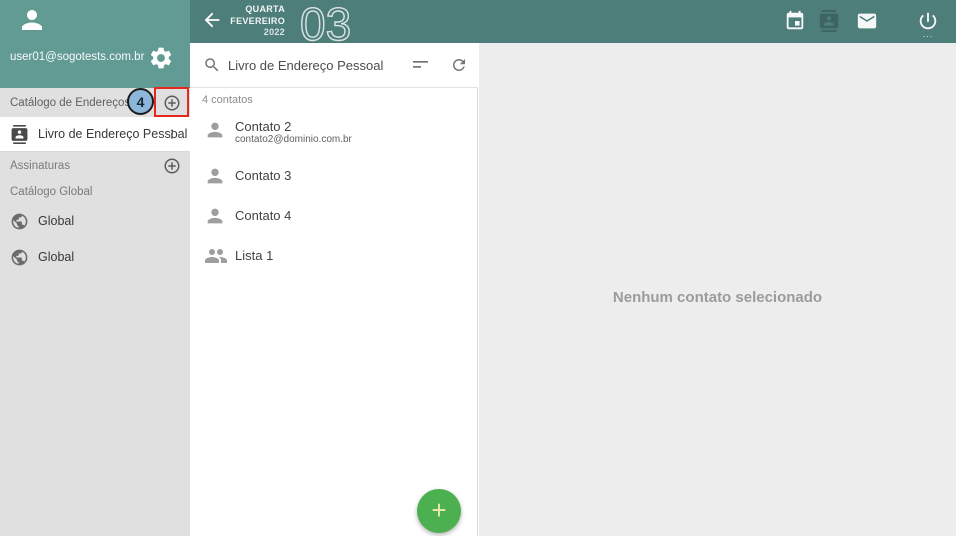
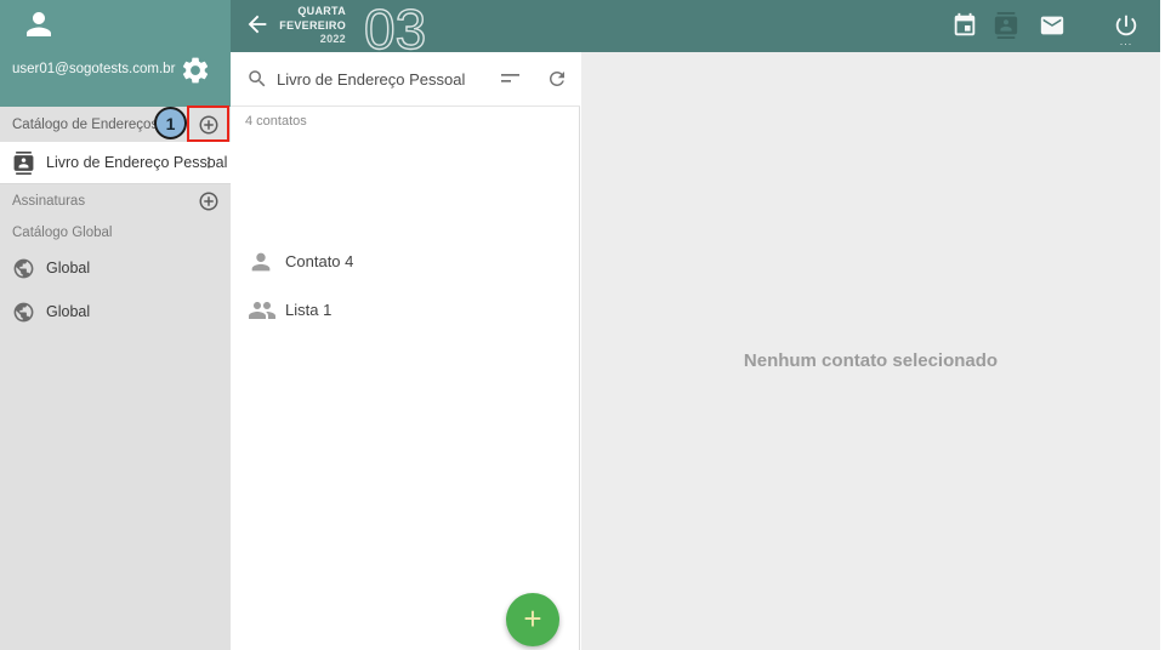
  user01@sogotests.com.br
  Catálogo de Endereço
  Livro de Endereço Pessoal
  Assinaturas
  Catálogo Global
  Global
  Global
- 4
+ 1
  QUARTA
  FEVEREIRO
  2022
  03
  ...
  Livro de Endereço Pessoal
  4 contatos
- Contato 2
- contato2@dominio.com.br
- Contato 3
  Contato 4
  Lista 1
  +
  Nenhum contato selecionado
